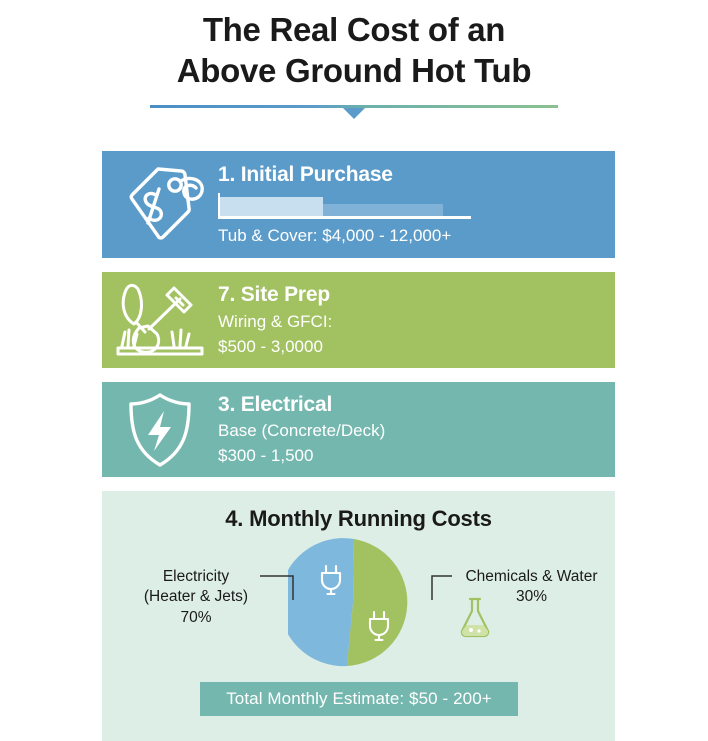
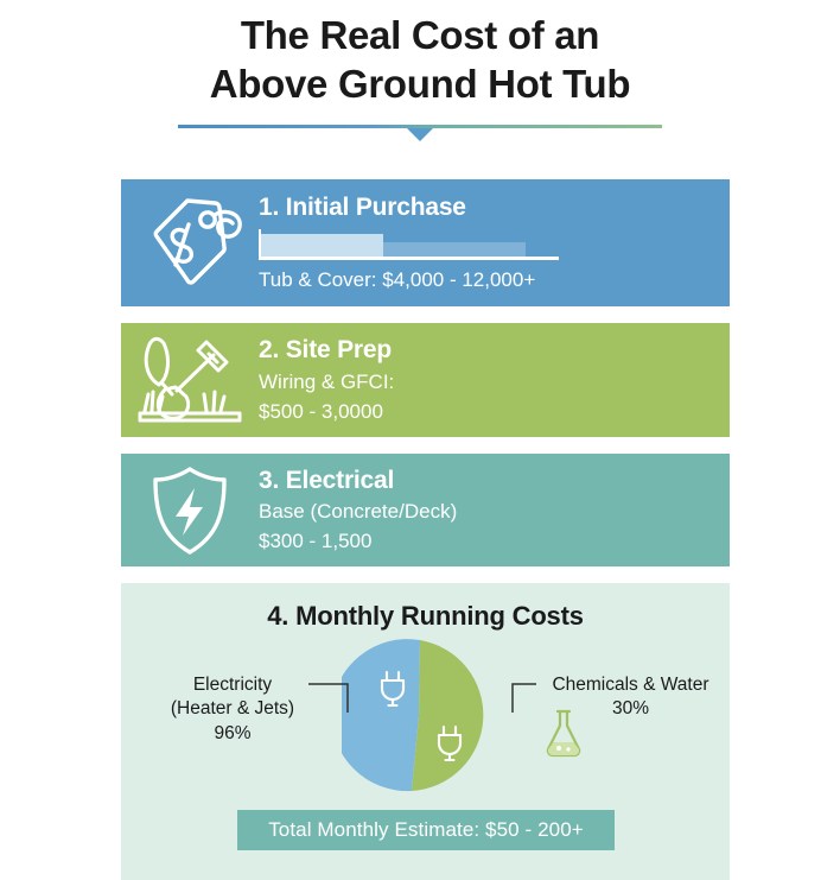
  The Real Cost of an
  Above Ground Hot Tub
  1. Initial Purchase
  Tub & Cover: $4,000 - 12,000+
- 7. Site Prep
+ 2. Site Prep
  Wiring & GFCI:
  $500 - 3,0000
  3. Electrical
  Base (Concrete/Deck)
  $300 - 1,500
  4. Monthly Running Costs
  Electricity
  (Heater & Jets)
- 70%
+ 96%
  Chemicals & Water
  30%
  Total Monthly Estimate: $50 - 200+
